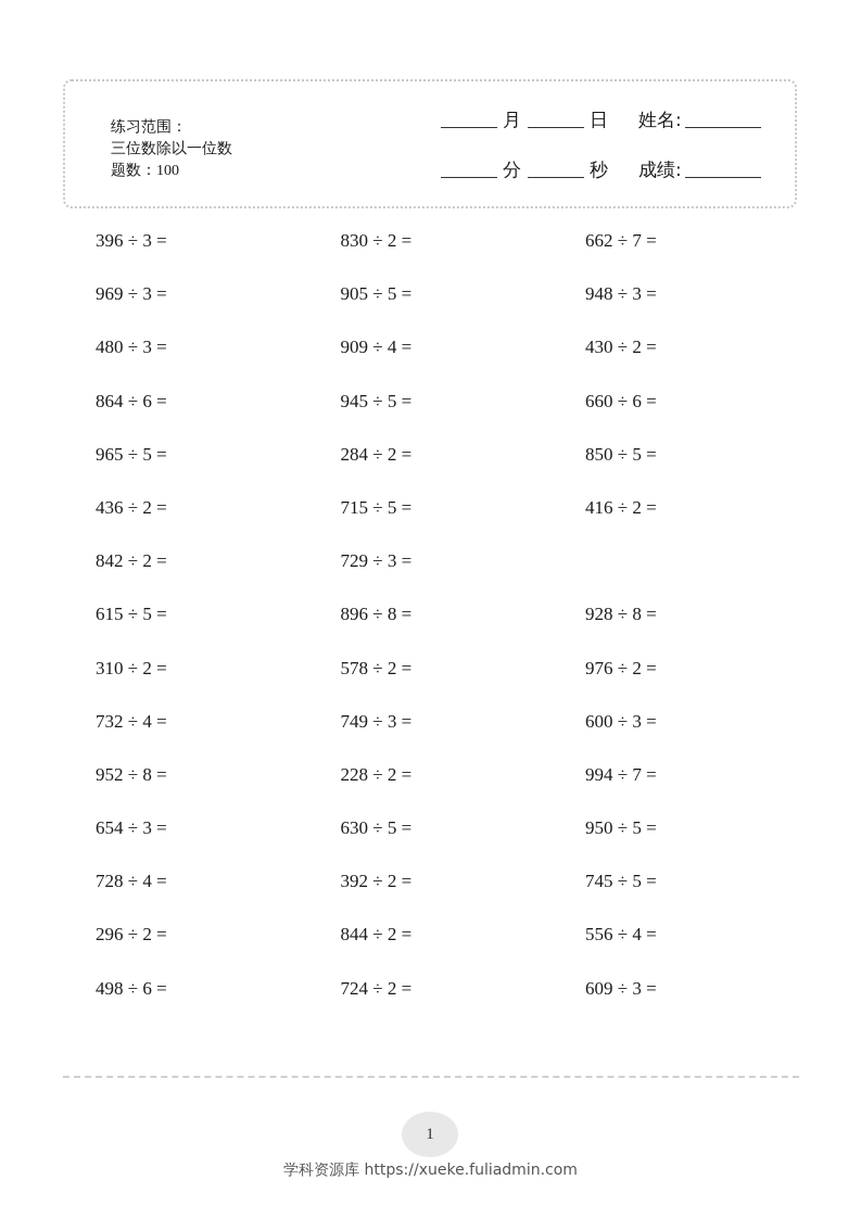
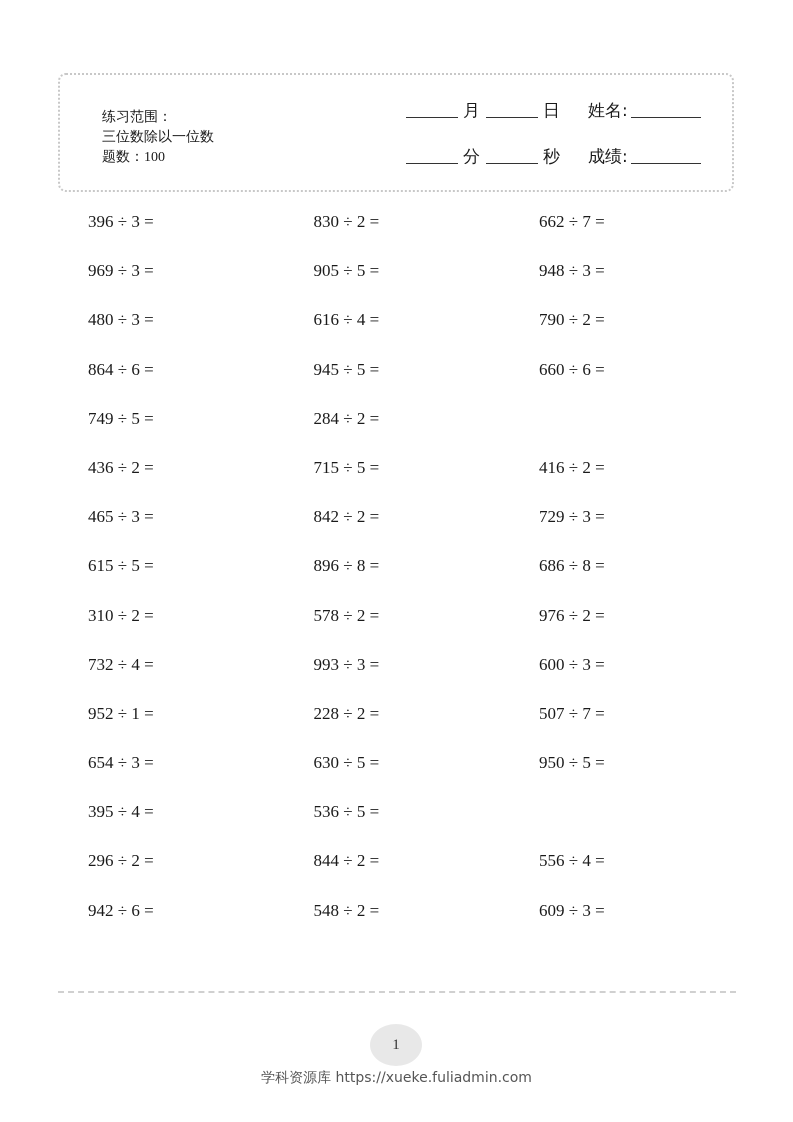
  练习范围：
  三位数除以一位数
  题数：100
  月
  日
  姓名:
  分
  秒
  成绩:
  396 ÷ 3 =
  830 ÷ 2 =
  662 ÷ 7 =
  969 ÷ 3 =
  905 ÷ 5 =
  948 ÷ 3 =
  480 ÷ 3 =
- 909 ÷ 4 =
+ 616 ÷ 4 =
- 430 ÷ 2 =
+ 790 ÷ 2 =
  864 ÷ 6 =
  945 ÷ 5 =
  660 ÷ 6 =
- 965 ÷ 5 =
+ 749 ÷ 5 =
  284 ÷ 2 =
- 850 ÷ 5 =
  436 ÷ 2 =
  715 ÷ 5 =
  416 ÷ 2 =
+ 465 ÷ 3 =
  842 ÷ 2 =
  729 ÷ 3 =
  615 ÷ 5 =
  896 ÷ 8 =
- 928 ÷ 8 =
+ 686 ÷ 8 =
  310 ÷ 2 =
  578 ÷ 2 =
  976 ÷ 2 =
  732 ÷ 4 =
- 749 ÷ 3 =
+ 993 ÷ 3 =
  600 ÷ 3 =
- 952 ÷ 8 =
+ 952 ÷ 1 =
  228 ÷ 2 =
- 994 ÷ 7 =
+ 507 ÷ 7 =
  654 ÷ 3 =
  630 ÷ 5 =
  950 ÷ 5 =
- 728 ÷ 4 =
+ 395 ÷ 4 =
- 392 ÷ 2 =
- 745 ÷ 5 =
+ 536 ÷ 5 =
  296 ÷ 2 =
  844 ÷ 2 =
  556 ÷ 4 =
- 498 ÷ 6 =
+ 942 ÷ 6 =
- 724 ÷ 2 =
+ 548 ÷ 2 =
  609 ÷ 3 =
  1
  学科资源库 https://xueke.fuliadmin.com
